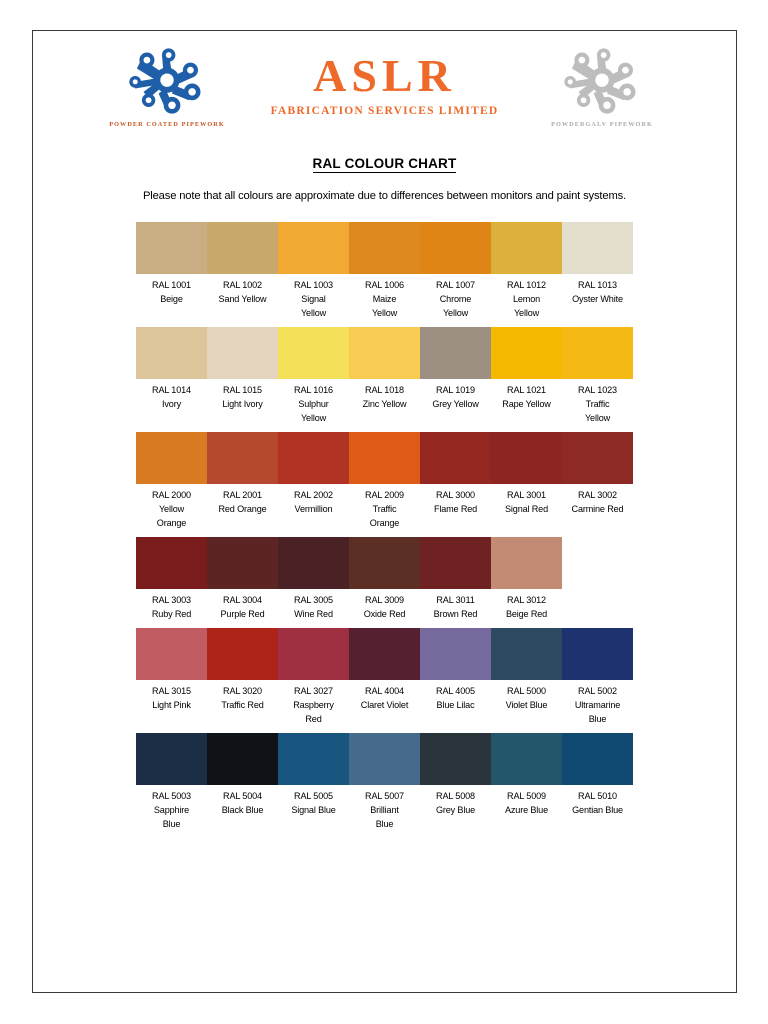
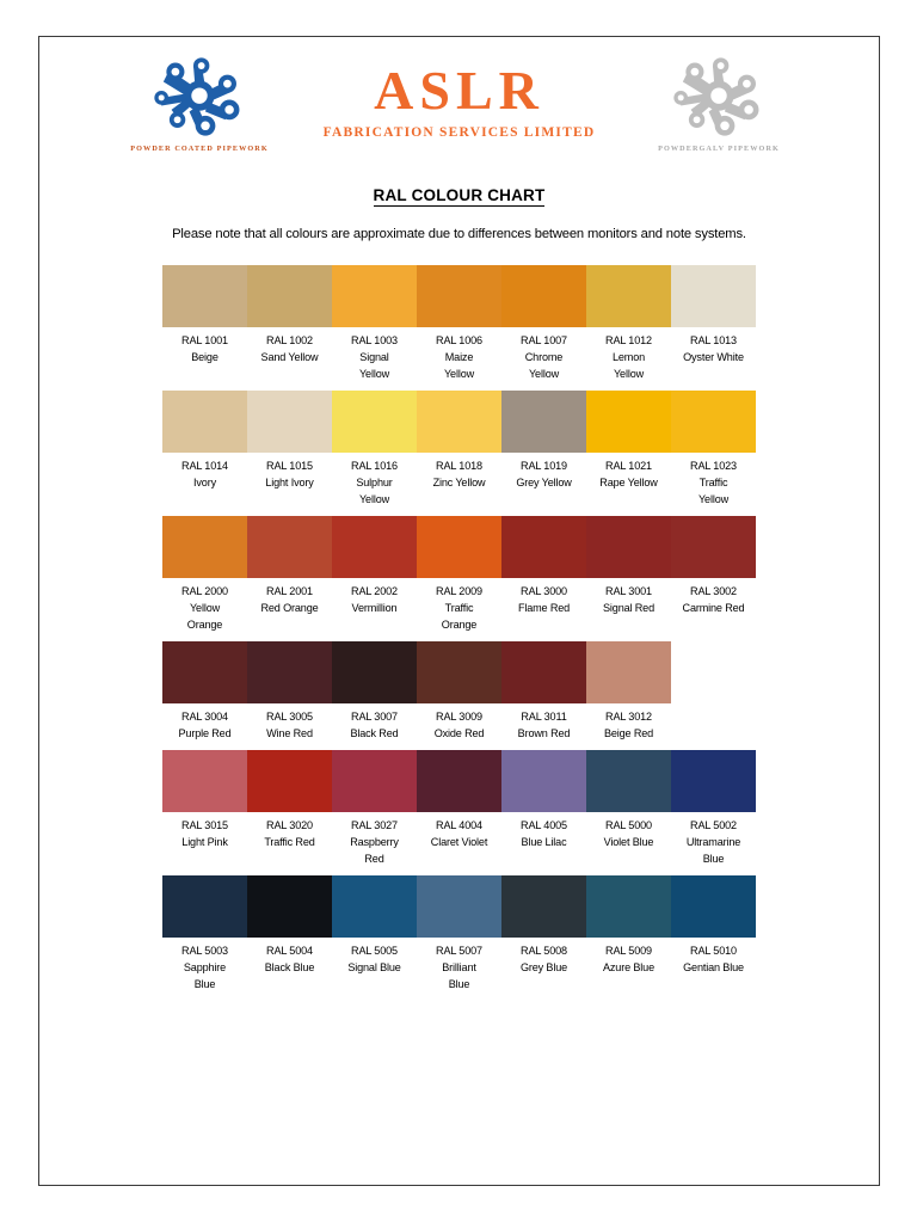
  ASLR
  FABRICATION SERVICES LIMITED
  RAL COLOUR CHART
- Please note that all colours are approximate due to differences between monitors and paint systems.
+ Please note that all colours are approximate due to differences between monitors and note systems.
  RAL 1001
  Beige
  RAL 1002
  Sand Yellow
  RAL 1003
  Signal
  Yellow
  RAL 1006
  Maize
  Yellow
  RAL 1007
  Chrome
  Yellow
  RAL 1012
  Lemon
  Yellow
  RAL 1013
  Oyster White
  RAL 1014
  Ivory
  RAL 1015
  Light Ivory
  RAL 1016
  Sulphur
  Yellow
  RAL 1018
  Zinc Yellow
  RAL 1019
  Grey Yellow
  RAL 1021
  Rape Yellow
  RAL 1023
  Traffic
  Yellow
  RAL 2000
  Yellow
  Orange
  RAL 2001
  Red Orange
  RAL 2002
  Vermillion
  RAL 2009
  Traffic
  Orange
  RAL 3000
  Flame Red
  RAL 3001
  Signal Red
  RAL 3002
  Carmine Red
- RAL 3003
- Ruby Red
  RAL 3004
  Purple Red
  RAL 3005
  Wine Red
+ RAL 3007
+ Black Red
  RAL 3009
  Oxide Red
  RAL 3011
  Brown Red
  RAL 3012
  Beige Red
  RAL 3015
  Light Pink
  RAL 3020
  Traffic Red
  RAL 3027
  Raspberry
  Red
  RAL 4004
  Claret Violet
  RAL 4005
  Blue Lilac
  RAL 5000
  Violet Blue
  RAL 5002
  Ultramarine
  Blue
  RAL 5003
  Sapphire
  Blue
  RAL 5004
  Black Blue
  RAL 5005
  Signal Blue
  RAL 5007
  Brilliant
  Blue
  RAL 5008
  Grey Blue
  RAL 5009
  Azure Blue
  RAL 5010
  Gentian Blue
